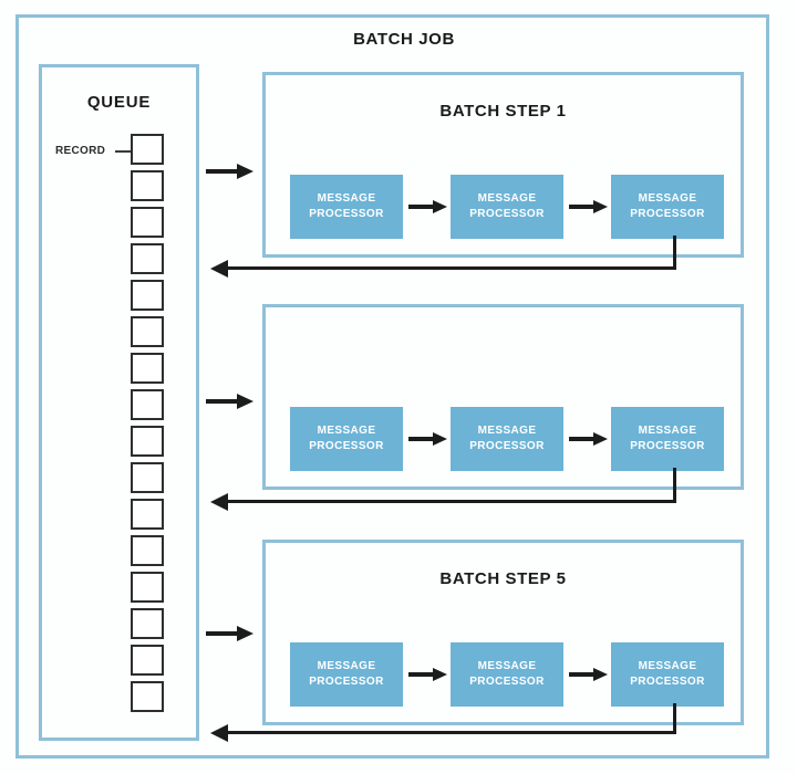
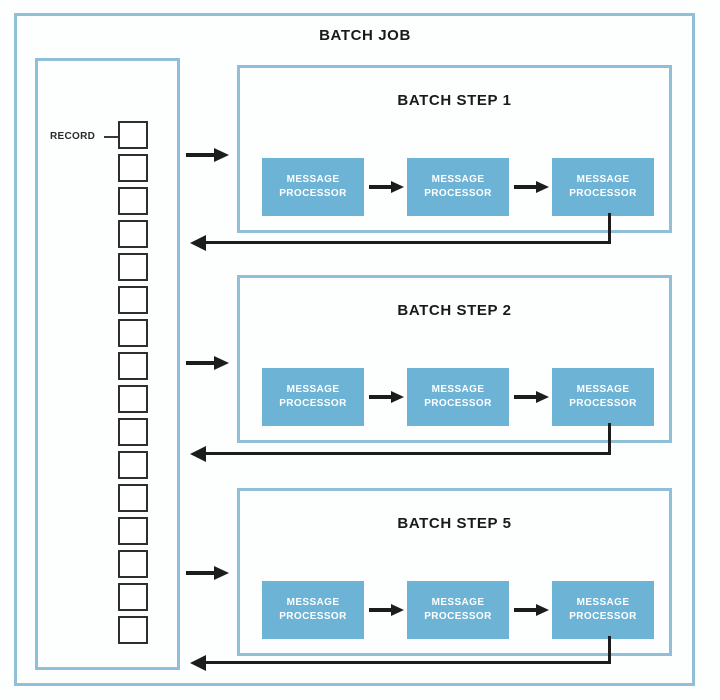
  BATCH JOB
- QUEUE
  RECORD
  BATCH STEP 1
  MESSAGE
  PROCESSOR
  MESSAGE
  PROCESSOR
  MESSAGE
  PROCESSOR
+ BATCH STEP 2
  MESSAGE
  PROCESSOR
  MESSAGE
  PROCESSOR
  MESSAGE
  PROCESSOR
  BATCH STEP 5
  MESSAGE
  PROCESSOR
  MESSAGE
  PROCESSOR
  MESSAGE
  PROCESSOR
